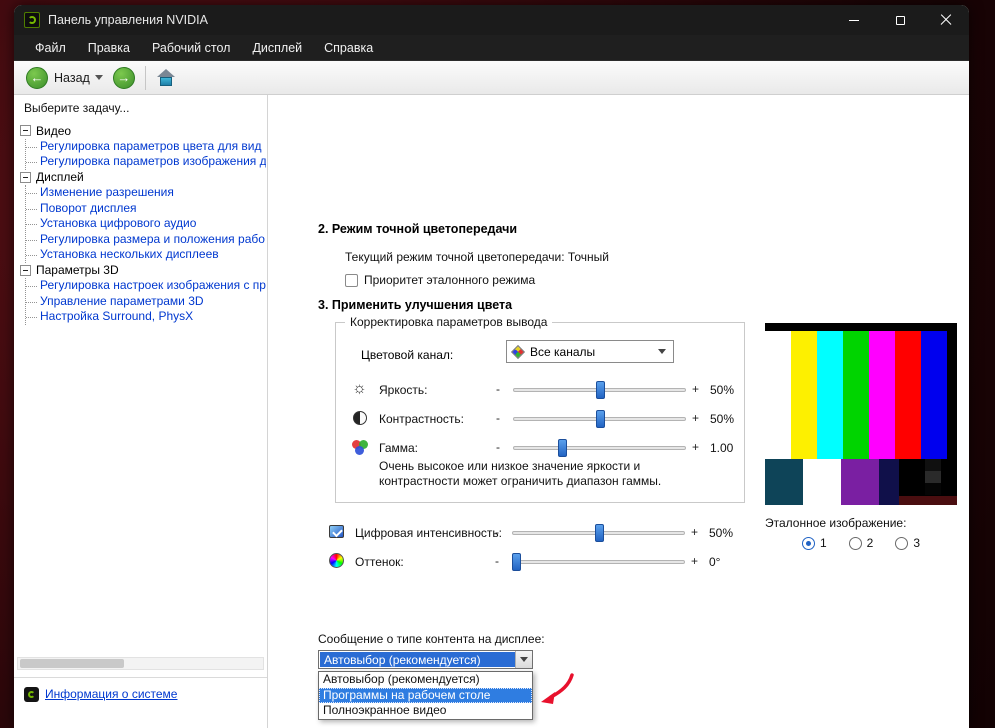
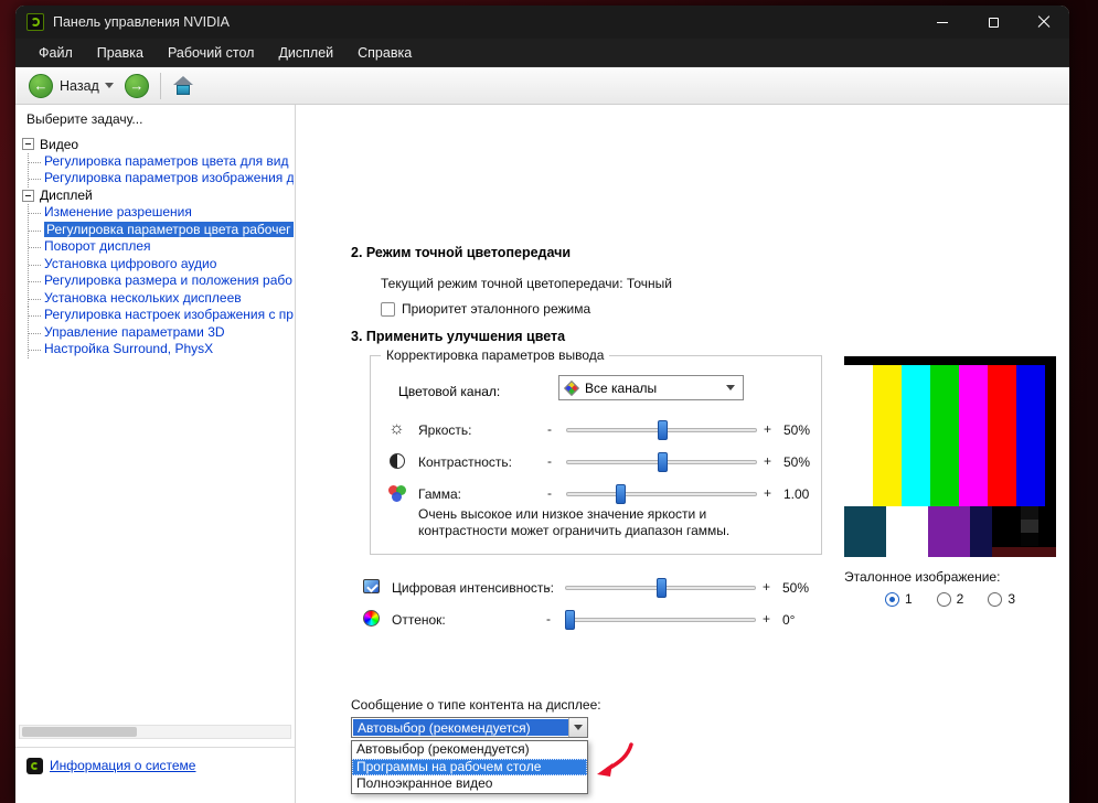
  Панель управления NVIDIA
  Файл
  Правка
  Рабочий стол
  Дисплей
  Справка
  ←
  Назад
  →
  Выберите задачу...
  Видео
  Регулировка параметров цвета для вид
  Регулировка параметров изображения д
  Дисплей
  Изменение разрешения
+ Регулировка параметров цвета рабочег
  Поворот дисплея
  Установка цифрового аудио
  Регулировка размера и положения рабо
  Установка нескольких дисплеев
- Параметры 3D
  Регулировка настроек изображения с пр
  Управление параметрами 3D
  Настройка Surround, PhysX
  Информация о системе
  2. Режим точной цветопередачи
  Текущий режим точной цветопередачи: Точный
  Приоритет эталонного режима
  3. Применить улучшения цвета
  Корректировка параметров вывода
  Цветовой канал:
  Все каналы
  ☼
  Яркость:
  -
  +
  50%
  Контрастность:
  -
  +
  50%
  Гамма:
  -
  +
  1.00
  Очень высокое или низкое значение яркости и контрастности может ограничить диапазон гаммы.
  Цифровая интенсивность:
  -
  +
  50%
  Оттенок:
  -
  +
  0°
  Сообщение о типе контента на дисплее:
  Автовыбор (рекомендуется)
  Автовыбор (рекомендуется)
  Программы на рабочем столе
  Полноэкранное видео
  Эталонное изображение:
  1
  2
  3
